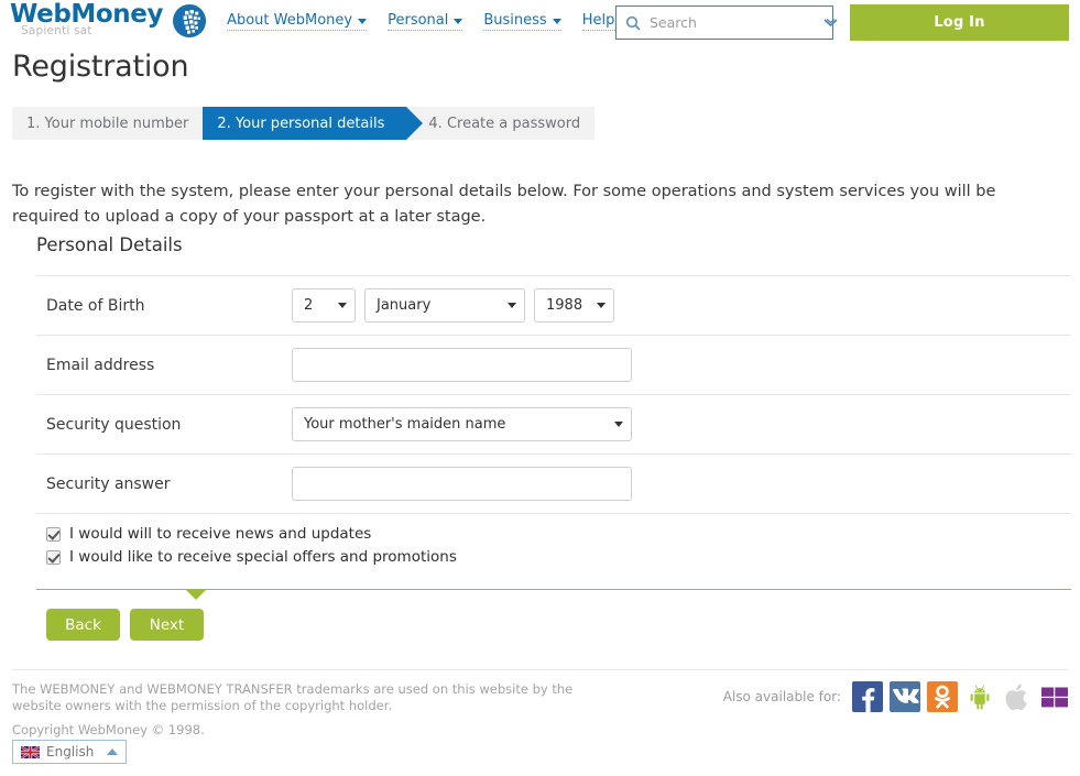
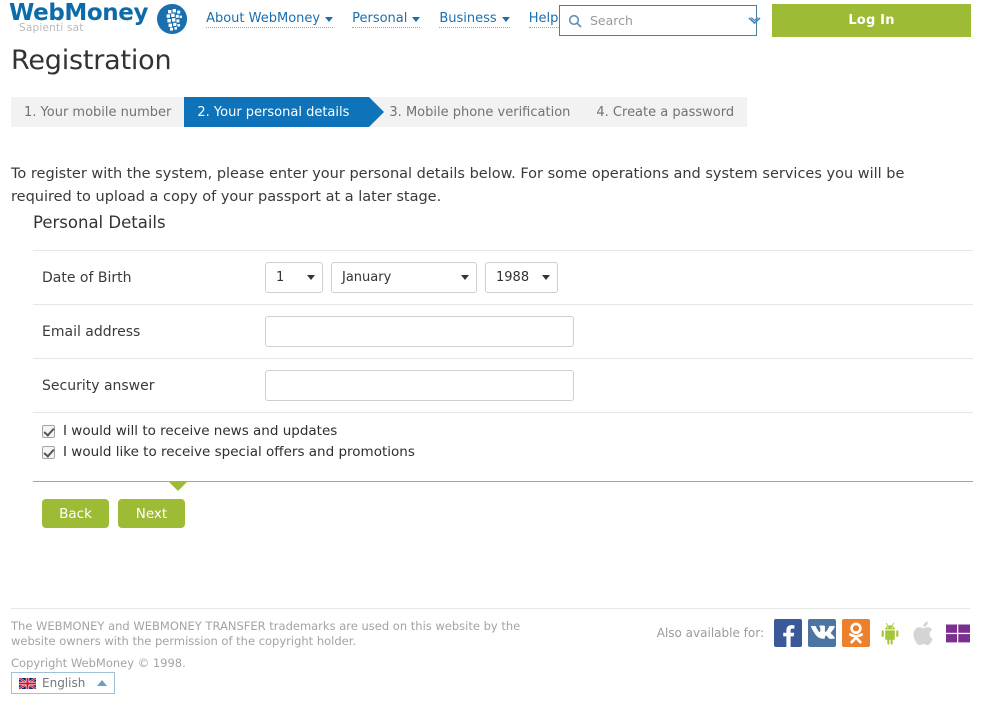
  WebMoney
  Sapienti sat
  About WebMoney
  Personal
  Business
  Help
  Search
  Log In
  Registration
  1. Your mobile number
  2. Your personal details
+ 3. Mobile phone verification
  4. Create a password
  To register with the system, please enter your personal details below. For some operations and system services you will be required to upload a copy of your passport at a later stage.
  Personal Details
  Date of Birth
- 2
+ 1
  January
  1988
  Email address
- Security question
- Your mother's maiden name
  Security answer
  I would will to receive news and updates
  I would like to receive special offers and promotions
  Back
  Next
  The WEBMONEY and WEBMONEY TRANSFER trademarks are used on this website by the website owners with the permission of the copyright holder.
  Copyright WebMoney © 1998.
  Also available for:
  English
